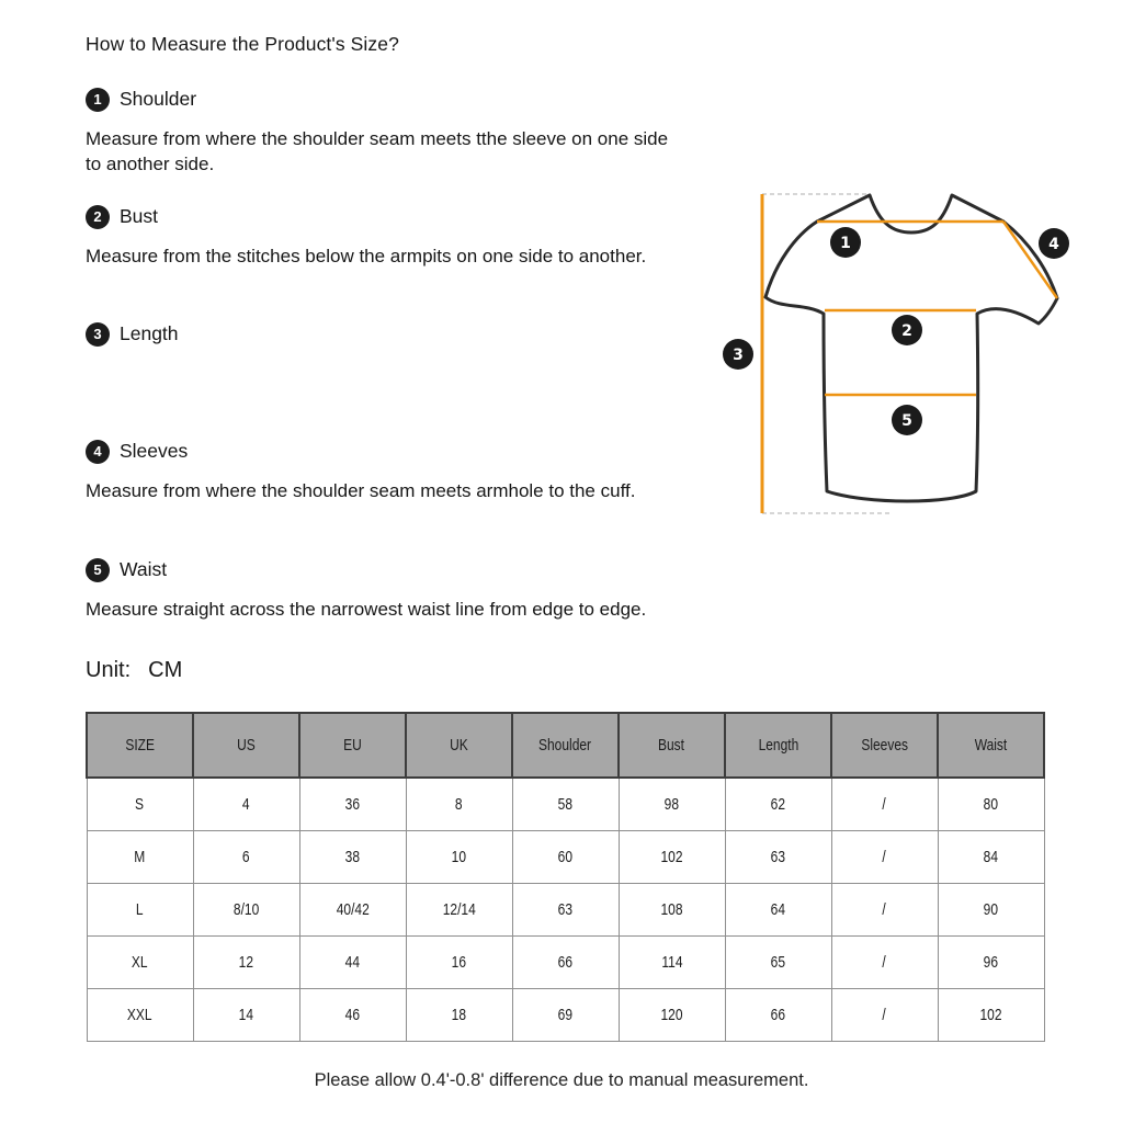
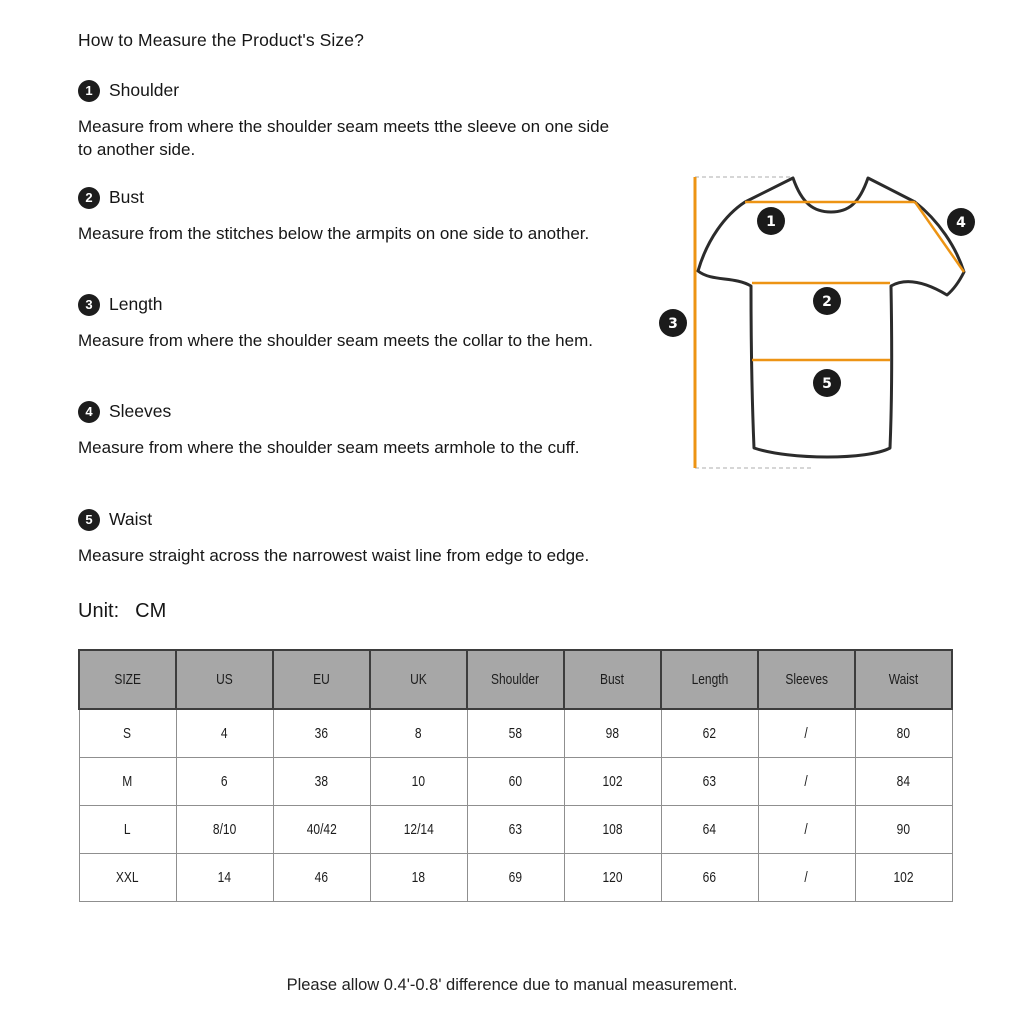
  How to Measure the Product's Size?
  1
  Shoulder
  Measure from where the shoulder seam meets tthe sleeve on one side to another side.
  2
  Bust
  Measure from the stitches below the armpits on one side to another.
  3
  Length
+ Measure from where the shoulder seam meets the collar to the hem.
  4
  Sleeves
  Measure from where the shoulder seam meets armhole to the cuff.
  5
  Waist
  Measure straight across the narrowest waist line from edge to edge.
  1
  2
  3
  4
  5
  Unit: CM
  SIZE	US	EU	UK	Shoulder	Bust	Length	Sleeves	Waist
  S	4	36	8	58	98	62	/	80
  M	6	38	10	60	102	63	/	84
  L	8/10	40/42	12/14	63	108	64	/	90
- XL	12	44	16	66	114	65	/	96
  XXL	14	46	18	69	120	66	/	102
  Please allow 0.4'-0.8' difference due to manual measurement.
